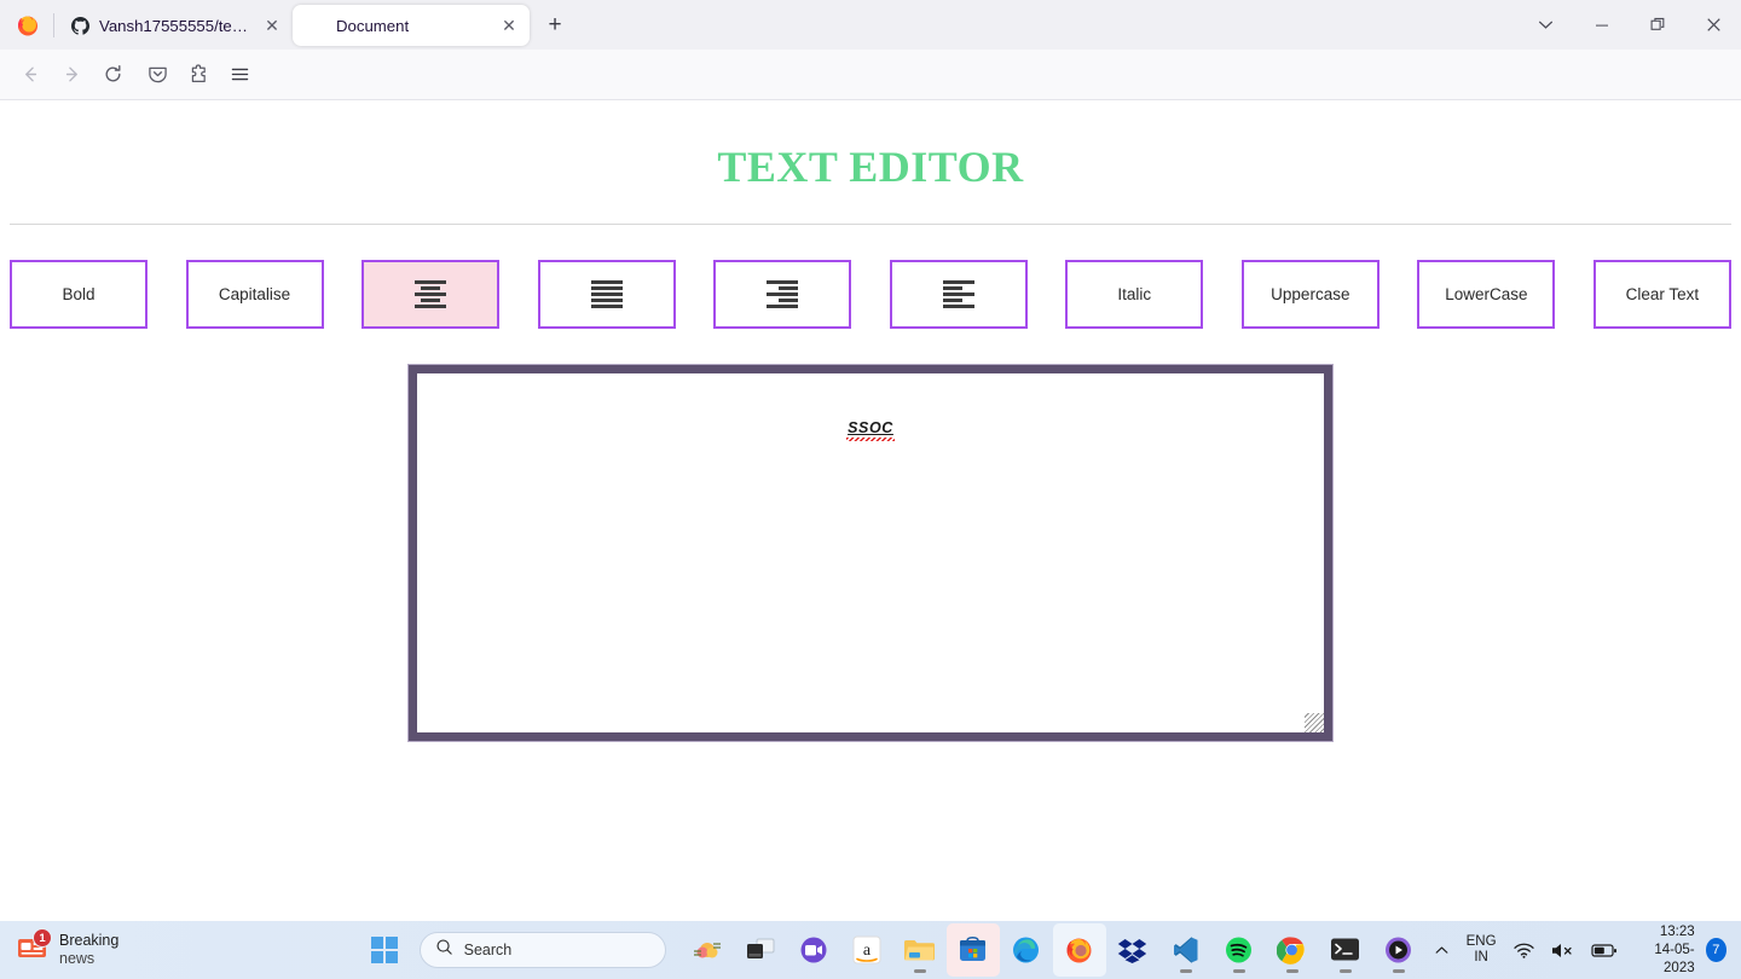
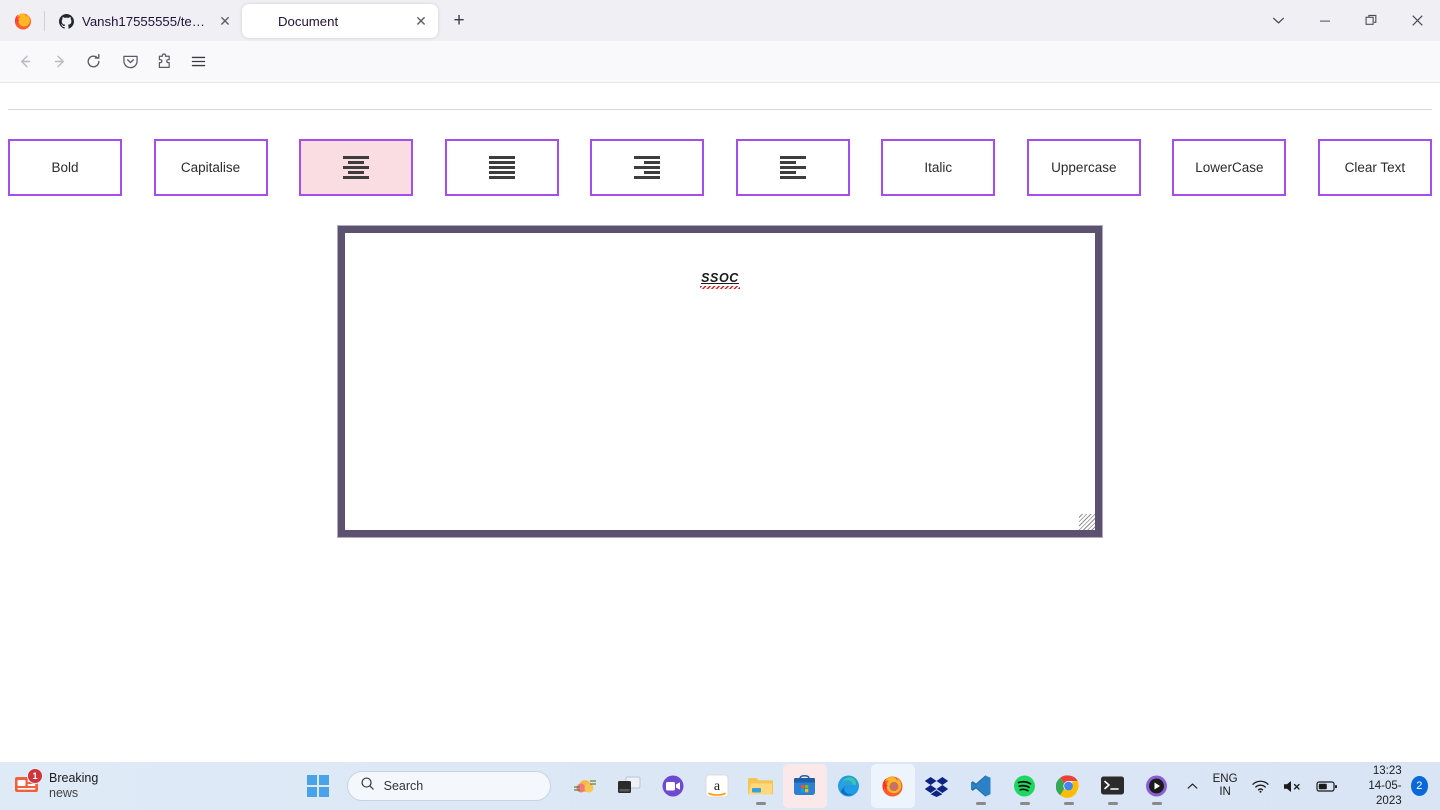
  Vansh17555555/text-
  ✕
  Document
  ✕
  +
- TEXT EDITOR
  Bold
  Capitalise
  Italic
  Uppercase
  LowerCase
  Clear Text
  SSOC
  1
  Breaking
  news
  Search
  a
  ENG
  IN
  13:23
  14-05-2023
- 7
+ 2
